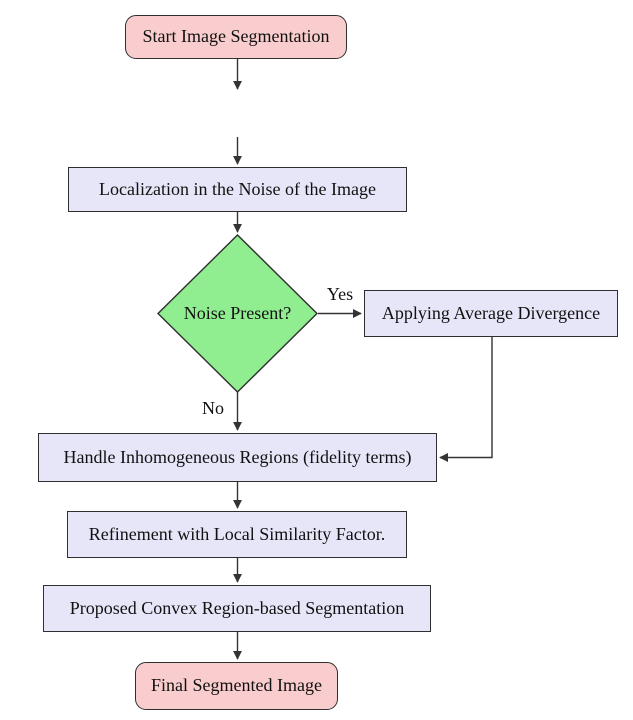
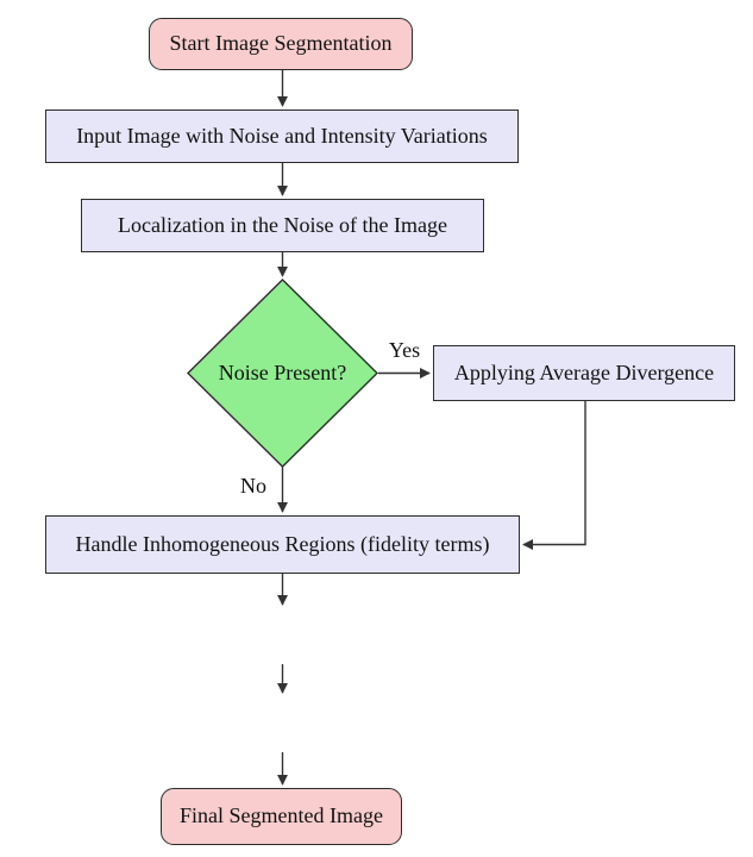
  Start Image Segmentation
+ Input Image with Noise and Intensity Variations
  Localization in the Noise of the Image
  Noise Present?
  Applying Average Divergence
  Handle Inhomogeneous Regions (fidelity terms)
- Refinement with Local Similarity Factor.
- Proposed Convex Region-based Segmentation
  Final Segmented Image
  Yes
  No
